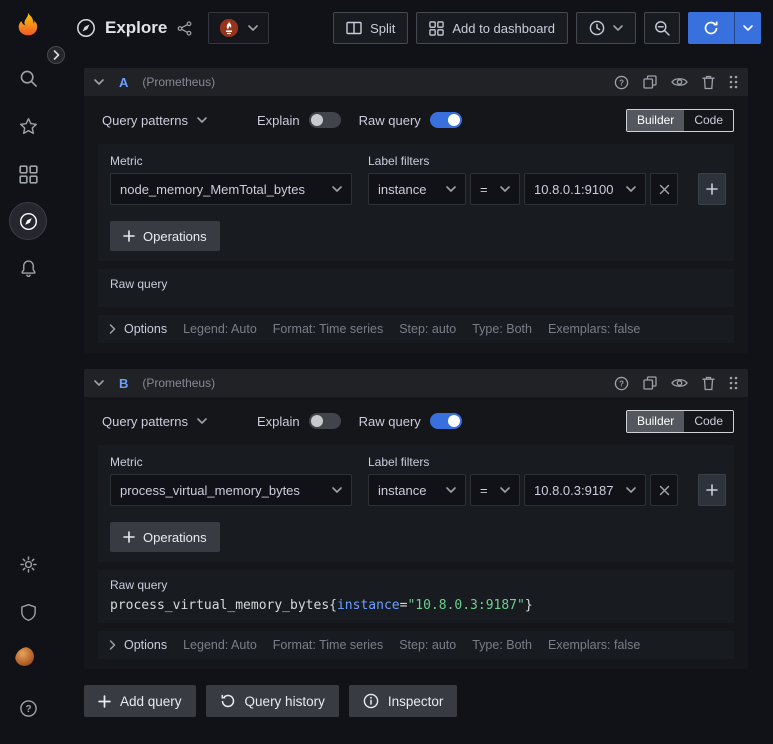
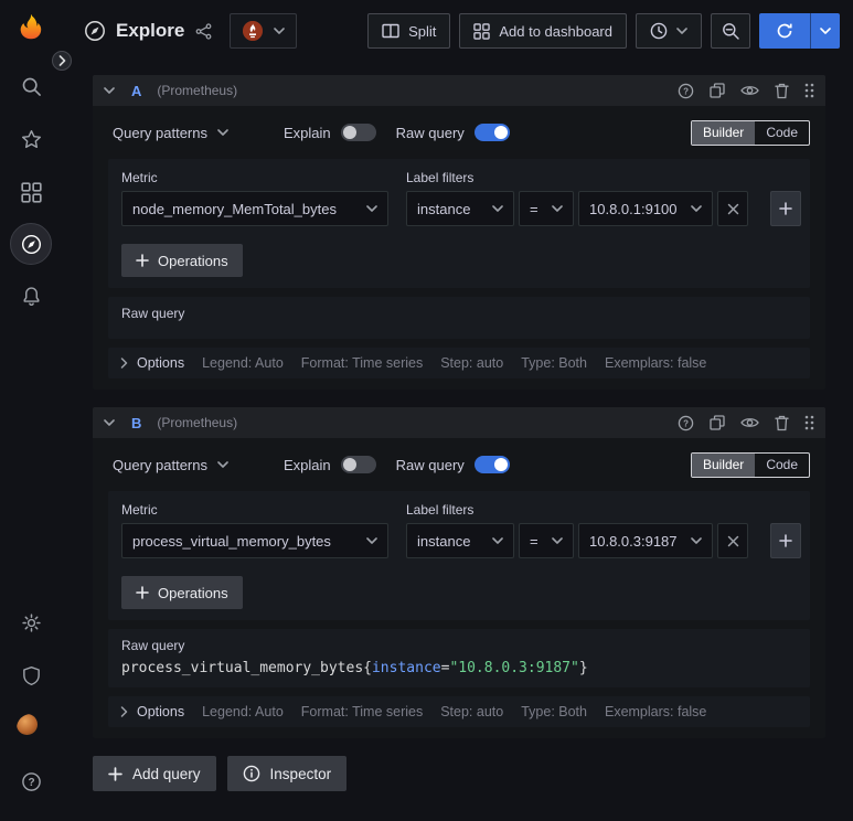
  ?
  Explore
  Split
  Add to dashboard
  A
  (Prometheus)
  ?
  Query patterns
  Explain
  Raw query
  Builder
  Code
  Metric
  node_memory_MemTotal_bytes
  Label filters
  instance
  =
  10.8.0.1:9100
  Operations
  Raw query
  Options
  Legend: Auto
  Format: Time series
  Step: auto
  Type: Both
  Exemplars: false
  B
  (Prometheus)
  ?
  Query patterns
  Explain
  Raw query
  Builder
  Code
  Metric
  process_virtual_memory_bytes
  Label filters
  instance
  =
  10.8.0.3:9187
  Operations
  Raw query
  process_virtual_memory_bytes{instance="10.8.0.3:9187"}
  Options
  Legend: Auto
  Format: Time series
  Step: auto
  Type: Both
  Exemplars: false
  Add query
- Query history
  Inspector
